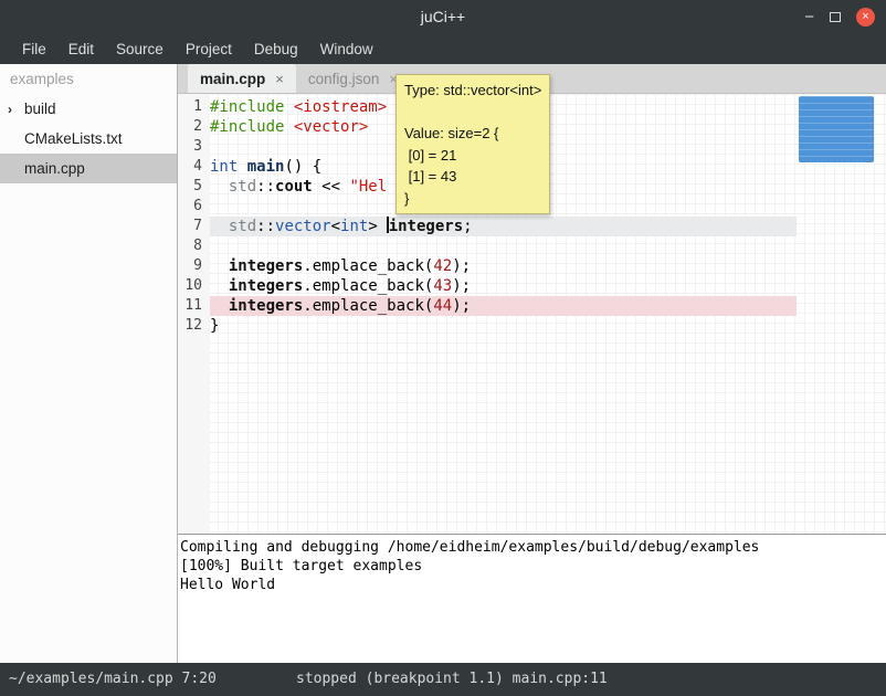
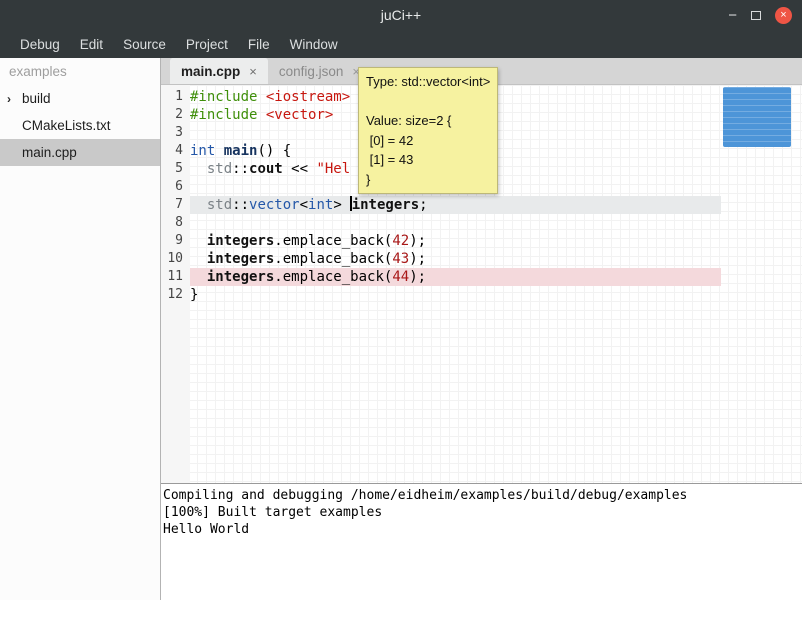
  juCi++
  −
  ×
- File
+ Debug
  Edit
  Source
  Project
- Debug
+ File
  Window
  examples
  ›
  build
  CMakeLists.txt
  main.cpp
  main.cpp
  ×
  config.json
  ×
  1
  #include <iostream>
  2
  #include <vector>
  3
  4
  int main() {
  5
  std::cout << "Hel
  6
  7
  std::vector<int> integers;
  8
  9
  integers.emplace_back(42);
  10
  integers.emplace_back(43);
  11
  integers.emplace_back(44);
  12
  }
  Type: std::vector<int>
  Value: size=2 {
- [0] = 21
+ [0] = 42
  [1] = 43
  }
  Compiling and debugging /home/eidheim/examples/build/debug/examples
  [100%] Built target examples
  Hello World
- ~/examples/main.cpp 7:20
- stopped (breakpoint 1.1) main.cpp:11
